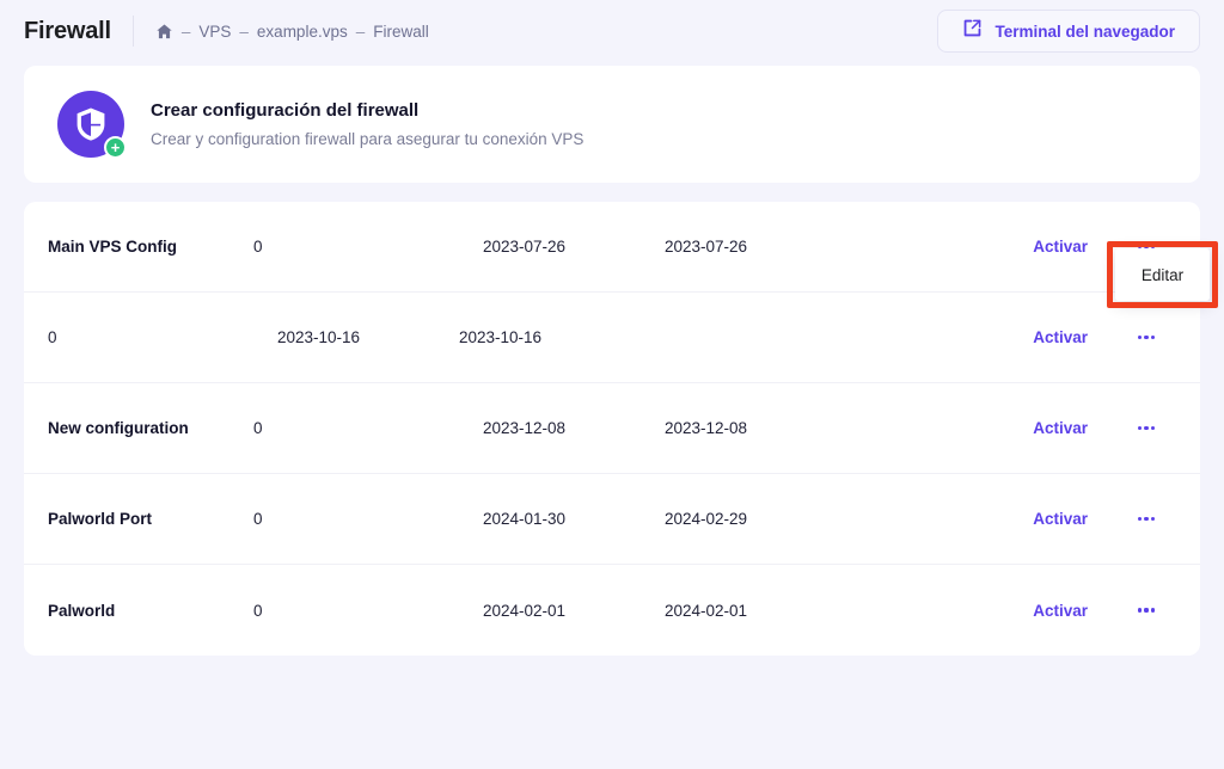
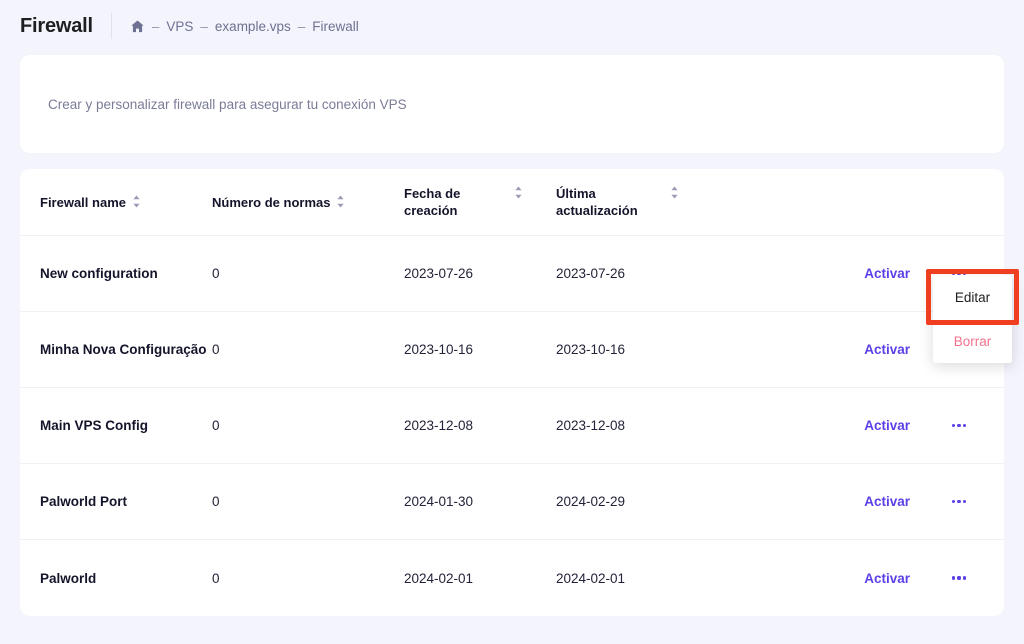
  Firewall
  –
  VPS
  –
  example.vps
  –
  Firewall
- Terminal del navegador
- +
- Crear configuración del firewall
- Crear y configuration firewall para asegurar tu conexión VPS
+ Crear y personalizar firewall para asegurar tu conexión VPS
+ Firewall name
+ Número de normas
+ Fecha de creación
+ Última actualización
- Main VPS Config
+ New configuration
  0
  2023-07-26
  2023-07-26
  Activar
  Editar
+ Borrar
+ Minha Nova Configuração
  0
  2023-10-16
  2023-10-16
  Activar
- New configuration
+ Main VPS Config
  0
  2023-12-08
  2023-12-08
  Activar
  Palworld Port
  0
  2024-01-30
  2024-02-29
  Activar
  Palworld
  0
  2024-02-01
  2024-02-01
  Activar
